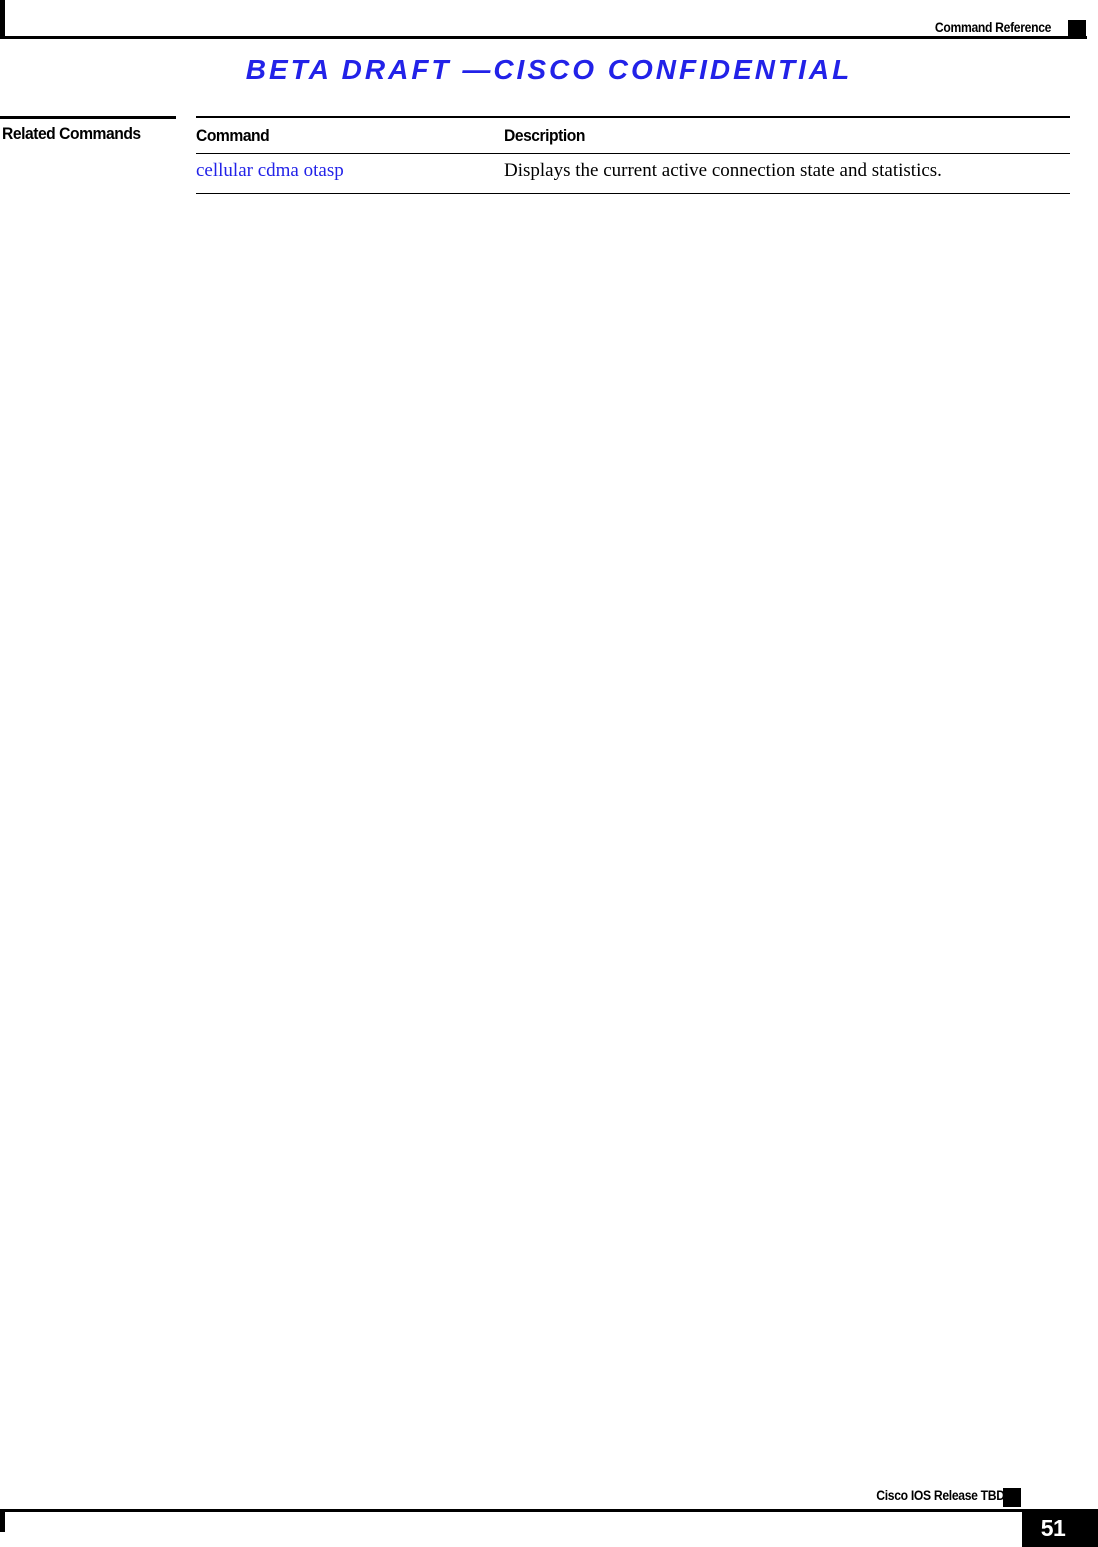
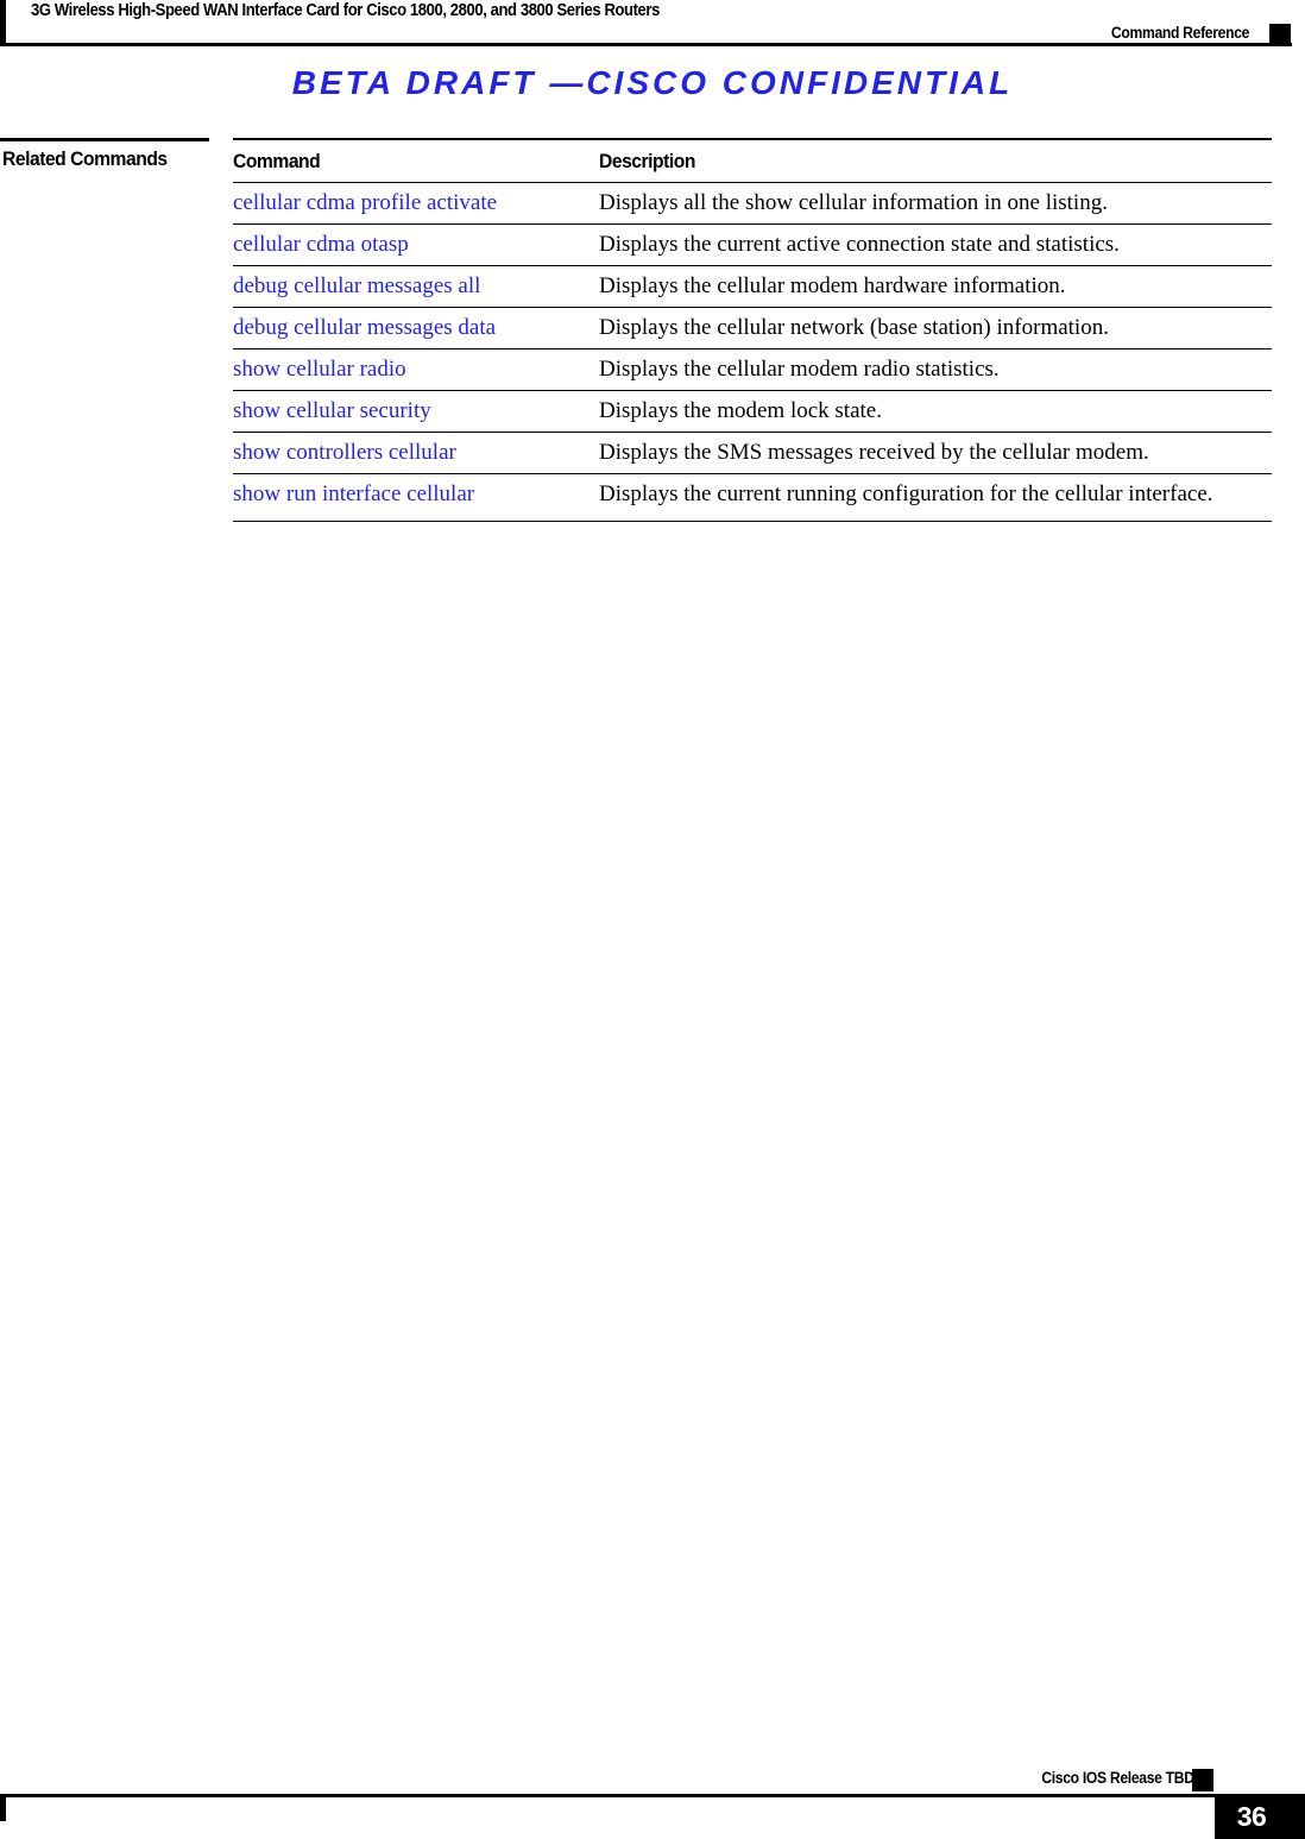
+ 3G Wireless High-Speed WAN Interface Card for Cisco 1800, 2800, and 3800 Series Routers
  Command Reference
  BETA DRAFT —CISCO CONFIDENTIAL
  Related Commands
  Command	Description
+ cellular cdma profile activate	Displays all the show cellular information in one listing.
  cellular cdma otasp	Displays the current active connection state and statistics.
+ debug cellular messages all	Displays the cellular modem hardware information.
+ debug cellular messages data	Displays the cellular network (base station) information.
+ show cellular radio	Displays the cellular modem radio statistics.
+ show cellular security	Displays the modem lock state.
+ show controllers cellular	Displays the SMS messages received by the cellular modem.
+ show run interface cellular	Displays the current running configuration for the cellular interface.
  Cisco IOS Release TBD
- 51
+ 36
